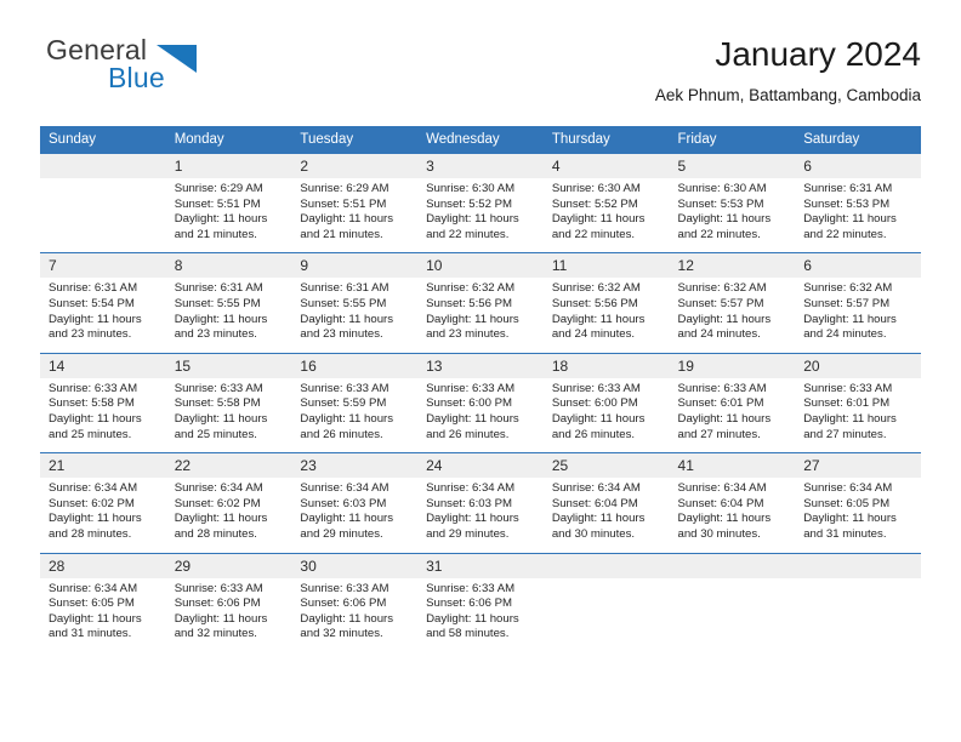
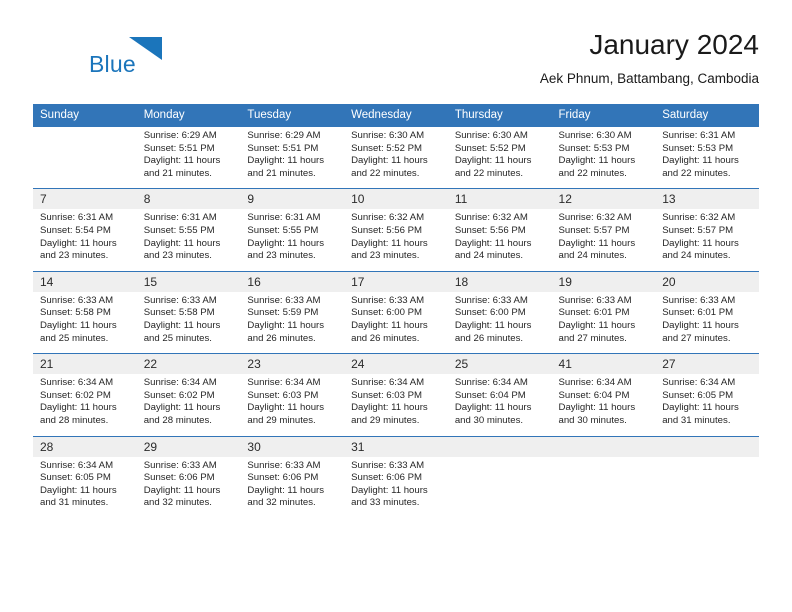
- General
  Blue
  January 2024
  Aek Phnum, Battambang, Cambodia
  Sunday	Monday	Tuesday	Wednesday	Thursday	Friday	Saturday
- 	1	2	3	4	5	6
  	Sunrise: 6:29 AM Sunset: 5:51 PM Daylight: 11 hours and 21 minutes.	Sunrise: 6:29 AM Sunset: 5:51 PM Daylight: 11 hours and 21 minutes.	Sunrise: 6:30 AM Sunset: 5:52 PM Daylight: 11 hours and 22 minutes.	Sunrise: 6:30 AM Sunset: 5:52 PM Daylight: 11 hours and 22 minutes.	Sunrise: 6:30 AM Sunset: 5:53 PM Daylight: 11 hours and 22 minutes.	Sunrise: 6:31 AM Sunset: 5:53 PM Daylight: 11 hours and 22 minutes.
- 7	8	9	10	11	12	6
+ 7	8	9	10	11	12	13
  Sunrise: 6:31 AM Sunset: 5:54 PM Daylight: 11 hours and 23 minutes.	Sunrise: 6:31 AM Sunset: 5:55 PM Daylight: 11 hours and 23 minutes.	Sunrise: 6:31 AM Sunset: 5:55 PM Daylight: 11 hours and 23 minutes.	Sunrise: 6:32 AM Sunset: 5:56 PM Daylight: 11 hours and 23 minutes.	Sunrise: 6:32 AM Sunset: 5:56 PM Daylight: 11 hours and 24 minutes.	Sunrise: 6:32 AM Sunset: 5:57 PM Daylight: 11 hours and 24 minutes.	Sunrise: 6:32 AM Sunset: 5:57 PM Daylight: 11 hours and 24 minutes.
- 14	15	16	13	18	19	20
+ 14	15	16	17	18	19	20
  Sunrise: 6:33 AM Sunset: 5:58 PM Daylight: 11 hours and 25 minutes.	Sunrise: 6:33 AM Sunset: 5:58 PM Daylight: 11 hours and 25 minutes.	Sunrise: 6:33 AM Sunset: 5:59 PM Daylight: 11 hours and 26 minutes.	Sunrise: 6:33 AM Sunset: 6:00 PM Daylight: 11 hours and 26 minutes.	Sunrise: 6:33 AM Sunset: 6:00 PM Daylight: 11 hours and 26 minutes.	Sunrise: 6:33 AM Sunset: 6:01 PM Daylight: 11 hours and 27 minutes.	Sunrise: 6:33 AM Sunset: 6:01 PM Daylight: 11 hours and 27 minutes.
  21	22	23	24	25	41	27
  Sunrise: 6:34 AM Sunset: 6:02 PM Daylight: 11 hours and 28 minutes.	Sunrise: 6:34 AM Sunset: 6:02 PM Daylight: 11 hours and 28 minutes.	Sunrise: 6:34 AM Sunset: 6:03 PM Daylight: 11 hours and 29 minutes.	Sunrise: 6:34 AM Sunset: 6:03 PM Daylight: 11 hours and 29 minutes.	Sunrise: 6:34 AM Sunset: 6:04 PM Daylight: 11 hours and 30 minutes.	Sunrise: 6:34 AM Sunset: 6:04 PM Daylight: 11 hours and 30 minutes.	Sunrise: 6:34 AM Sunset: 6:05 PM Daylight: 11 hours and 31 minutes.
  28	29	30	31
- Sunrise: 6:34 AM Sunset: 6:05 PM Daylight: 11 hours and 31 minutes.	Sunrise: 6:33 AM Sunset: 6:06 PM Daylight: 11 hours and 32 minutes.	Sunrise: 6:33 AM Sunset: 6:06 PM Daylight: 11 hours and 32 minutes.	Sunrise: 6:33 AM Sunset: 6:06 PM Daylight: 11 hours and 58 minutes.
+ Sunrise: 6:34 AM Sunset: 6:05 PM Daylight: 11 hours and 31 minutes.	Sunrise: 6:33 AM Sunset: 6:06 PM Daylight: 11 hours and 32 minutes.	Sunrise: 6:33 AM Sunset: 6:06 PM Daylight: 11 hours and 32 minutes.	Sunrise: 6:33 AM Sunset: 6:06 PM Daylight: 11 hours and 33 minutes.
